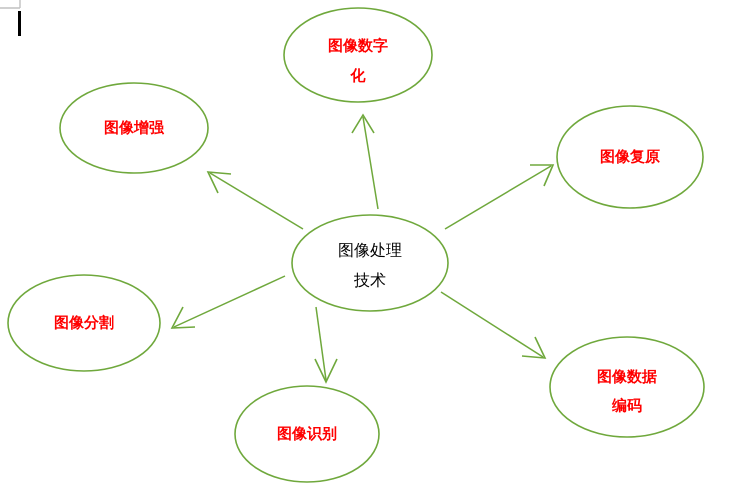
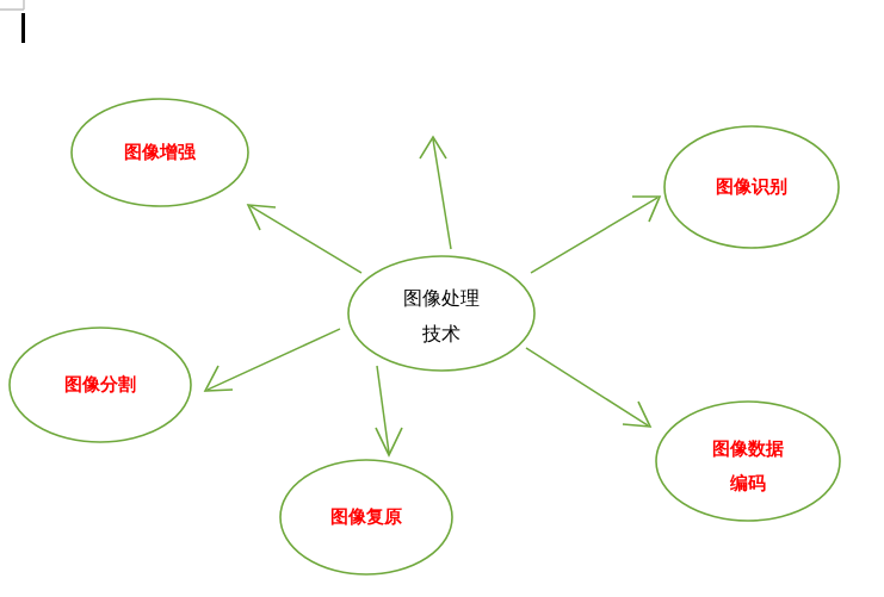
- 图像数字
- 化
  图像增强
- 图像复原
+ 图像识别
  图像分割
  图像数据
  编码
- 图像识别
+ 图像复原
  图像处理
  技术
